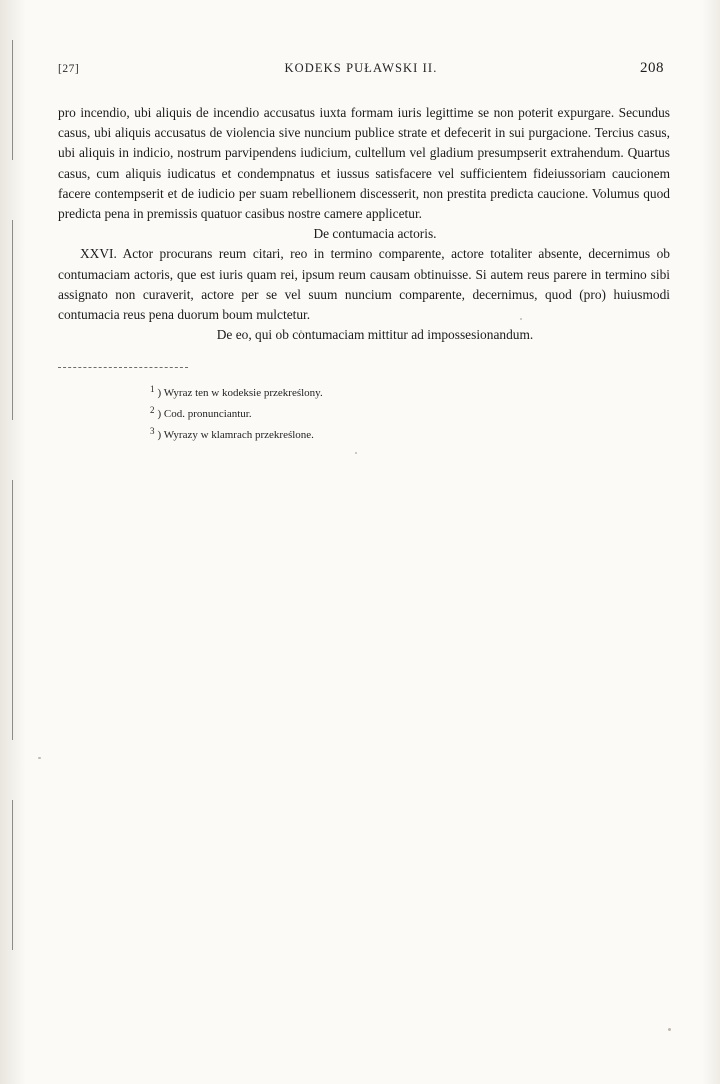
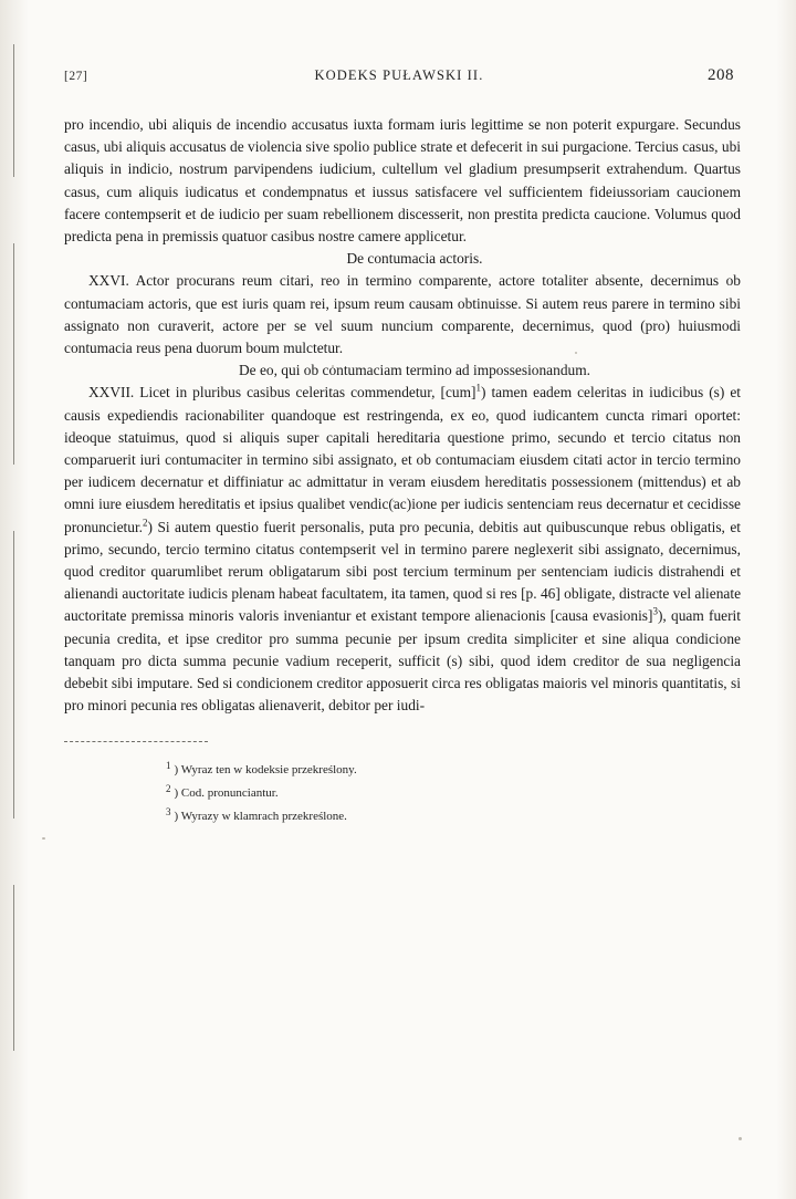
  [27]
  KODEKS PUŁAWSKI II.
  208
- pro incendio, ubi aliquis de incendio accusatus iuxta formam iuris legittime se non poterit expurgare. Secundus casus, ubi aliquis accusatus de violencia sive nuncium publice strate et defecerit in sui purgacione. Tercius casus, ubi aliquis in indicio, nostrum parvipendens iudicium, cultellum vel gladium presumpserit extrahendum. Quartus casus, cum aliquis iudicatus et condempnatus et iussus satisfacere vel sufficientem fideiussoriam caucionem facere contempserit et de iudicio per suam rebellionem discesserit, non prestita predicta caucione. Volumus quod predicta pena in premissis quatuor casibus nostre camere applicetur.
+ pro incendio, ubi aliquis de incendio accusatus iuxta formam iuris legittime se non poterit expurgare. Secundus casus, ubi aliquis accusatus de violencia sive spolio publice strate et defecerit in sui purgacione. Tercius casus, ubi aliquis in indicio, nostrum parvipendens iudicium, cultellum vel gladium presumpserit extrahendum. Quartus casus, cum aliquis iudicatus et condempnatus et iussus satisfacere vel sufficientem fideiussoriam caucionem facere contempserit et de iudicio per suam rebellionem discesserit, non prestita predicta caucione. Volumus quod predicta pena in premissis quatuor casibus nostre camere applicetur.
  De contumacia actoris.
  XXVI. Actor procurans reum citari, reo in termino comparente, actore totaliter absente, decernimus ob contumaciam actoris, que est iuris quam rei, ipsum reum causam obtinuisse. Si autem reus parere in termino sibi assignato non curaverit, actore per se vel suum nuncium comparente, decernimus, quod (pro) huiusmodi contumacia reus pena duorum boum mulctetur.
- De eo, qui ob contumaciam mittitur ad impossesionandum.
+ De eo, qui ob contumaciam termino ad impossesionandum.
+ XXVII. Licet in pluribus casibus celeritas commendetur, [cum]1) tamen eadem celeritas in iudicibus (s) et causis expediendis racionabiliter quandoque est restringenda, ex eo, quod iudicantem cuncta rimari oportet: ideoque statuimus, quod si aliquis super capitali hereditaria questione primo, secundo et tercio citatus non comparuerit iuri contumaciter in termino sibi assignato, et ob contumaciam eiusdem citati actor in tercio termino per iudicem decernatur et diffiniatur ac admittatur in veram eiusdem hereditatis possessionem (mittendus) et ab omni iure eiusdem hereditatis et ipsius qualibet vendic(ac)ione per iudicis sentenciam reus decernatur et cecidisse pronuncietur.2) Si autem questio fuerit personalis, puta pro pecunia, debitis aut quibuscunque rebus obligatis, et primo, secundo, tercio termino citatus contempserit vel in termino parere neglexerit sibi assignato, decernimus, quod creditor quarumlibet rerum obligatarum sibi post tercium terminum per sentenciam iudicis distrahendi et alienandi auctoritate iudicis plenam habeat facultatem, ita tamen, quod si res [p. 46] obligate, distracte vel alienate auctoritate premissa minoris valoris inveniantur et existant tempore alienacionis [causa evasionis]3), quam fuerit pecunia credita, et ipse creditor pro summa pecunie per ipsum credita simpliciter et sine aliqua condicione tanquam pro dicta summa pecunie vadium receperit, sufficit (s) sibi, quod idem creditor de sua negligencia debebit sibi imputare. Sed si condicionem creditor apposuerit circa res obligatas maioris vel minoris quantitatis, si pro minori pecunia res obligatas alienaverit, debitor per iudi-
  1 ) Wyraz ten w kodeksie przekreślony.
  2 ) Cod. pronunciantur.
  3 ) Wyrazy w klamrach przekreślone.
